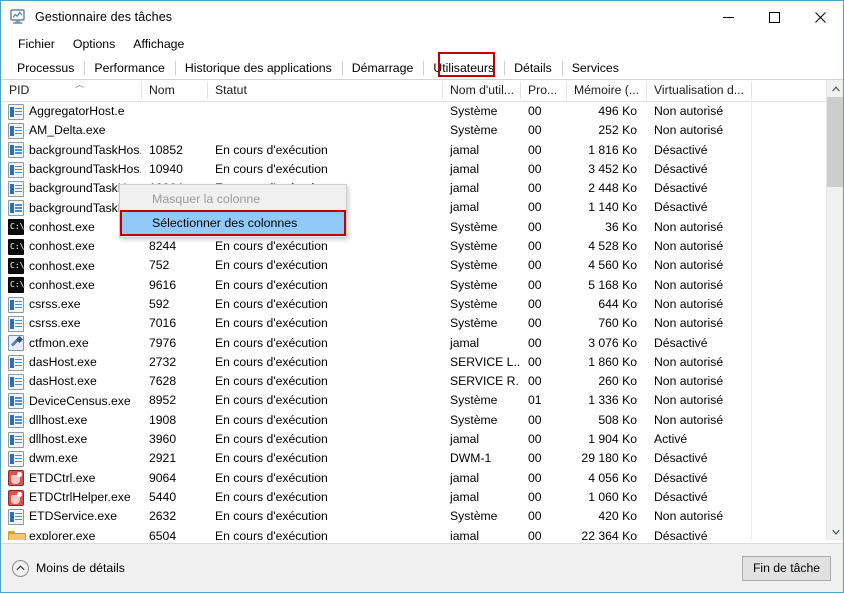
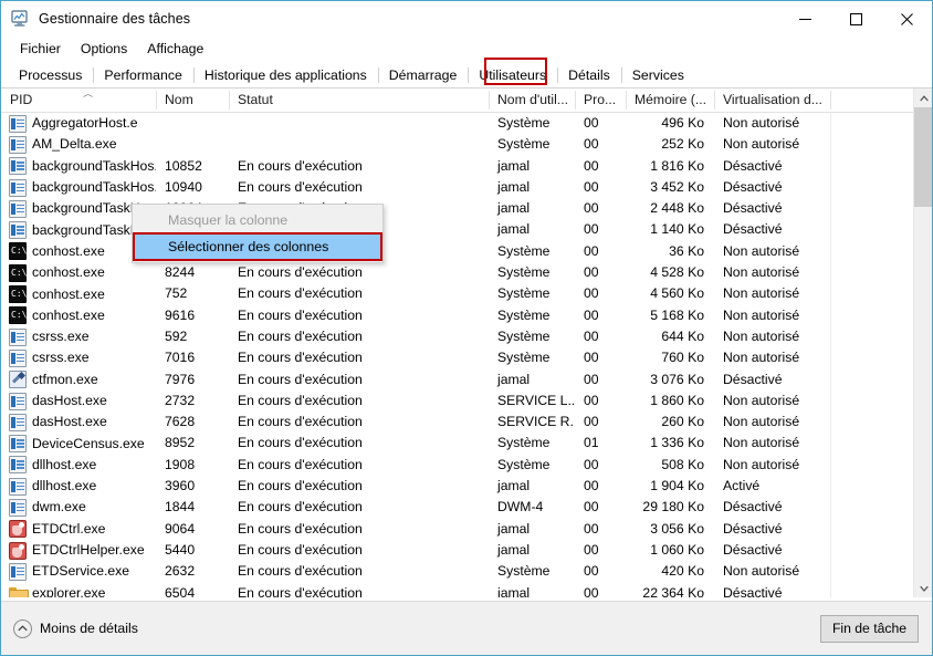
  Gestionnaire des tâches
  Fichier
  Options
  Affichage
  Processus
  Performance
  Historique des applications
  Démarrage
  Utilisateurs
  Détails
  Services
  PID
  ︿
  Nom
  Statut
  Nom d'util...
  Pro...
  Mémoire (...
  Virtualisation d...
  AggregatorHost.e
  Système
  00
  496 Ko
  Non autorisé
  AM_Delta.exe
  Système
  00
  252 Ko
  Non autorisé
  backgroundTaskHos
  10852
  En cours d'exécution
  jamal
  00
  1 816 Ko
  Désactivé
  backgroundTaskHos
  10940
  En cours d'exécution
  jamal
  00
  3 452 Ko
  Désactivé
  backgroundTask
  jamal
  00
  2 448 Ko
  Désactivé
  backgroundTask
  jamal
  00
  1 140 Ko
  Désactivé
  conhost.exe
  Système
  00
  36 Ko
  Non autorisé
  conhost.exe
  8244
  En cours d'exécution
  Système
  00
  4 528 Ko
  Non autorisé
  conhost.exe
  752
  En cours d'exécution
  Système
  00
  4 560 Ko
  Non autorisé
  conhost.exe
  9616
  En cours d'exécution
  Système
  00
  5 168 Ko
  Non autorisé
  csrss.exe
  592
  En cours d'exécution
  Système
  00
  644 Ko
  Non autorisé
  csrss.exe
  7016
  En cours d'exécution
  Système
  00
  760 Ko
  Non autorisé
  ctfmon.exe
  7976
  En cours d'exécution
  jamal
  00
  3 076 Ko
  Désactivé
  dasHost.exe
  2732
  En cours d'exécution
  SERVICE L..
  00
  1 860 Ko
  Non autorisé
  dasHost.exe
  7628
  En cours d'exécution
  SERVICE R.
  00
  260 Ko
  Non autorisé
  DeviceCensus.exe
  8952
  En cours d'exécution
  Système
  01
  1 336 Ko
  Non autorisé
  dllhost.exe
  1908
  En cours d'exécution
  Système
  00
  508 Ko
  Non autorisé
  dllhost.exe
  3960
  En cours d'exécution
  jamal
  00
  1 904 Ko
  Activé
  dwm.exe
- 2921
+ 1844
  En cours d'exécution
- DWM-1
+ DWM-4
  00
  29 180 Ko
  Désactivé
  ETDCtrl.exe
  9064
  En cours d'exécution
  jamal
  00
- 4 056 Ko
+ 3 056 Ko
  Désactivé
  ETDCtrlHelper.exe
  5440
  En cours d'exécution
  jamal
  00
  1 060 Ko
  Désactivé
  ETDService.exe
  2632
  En cours d'exécution
  Système
  00
  420 Ko
  Non autorisé
  explorer.exe
  6504
  En cours d'exécution
  jamal
  00
  22 364 Ko
  Désactivé
  Masquer la colonne
  Sélectionner des colonnes
  Moins de détails
  Fin de tâche
